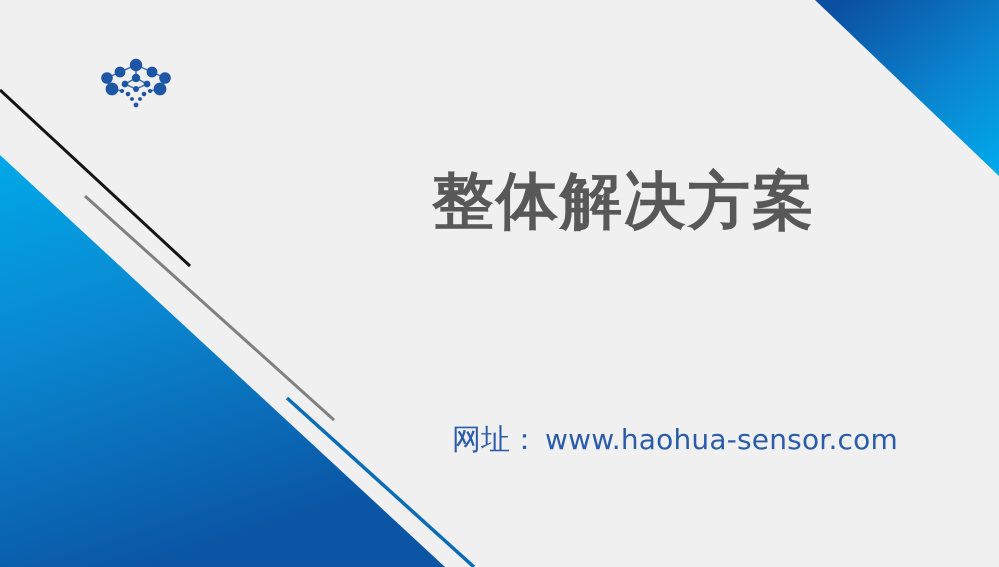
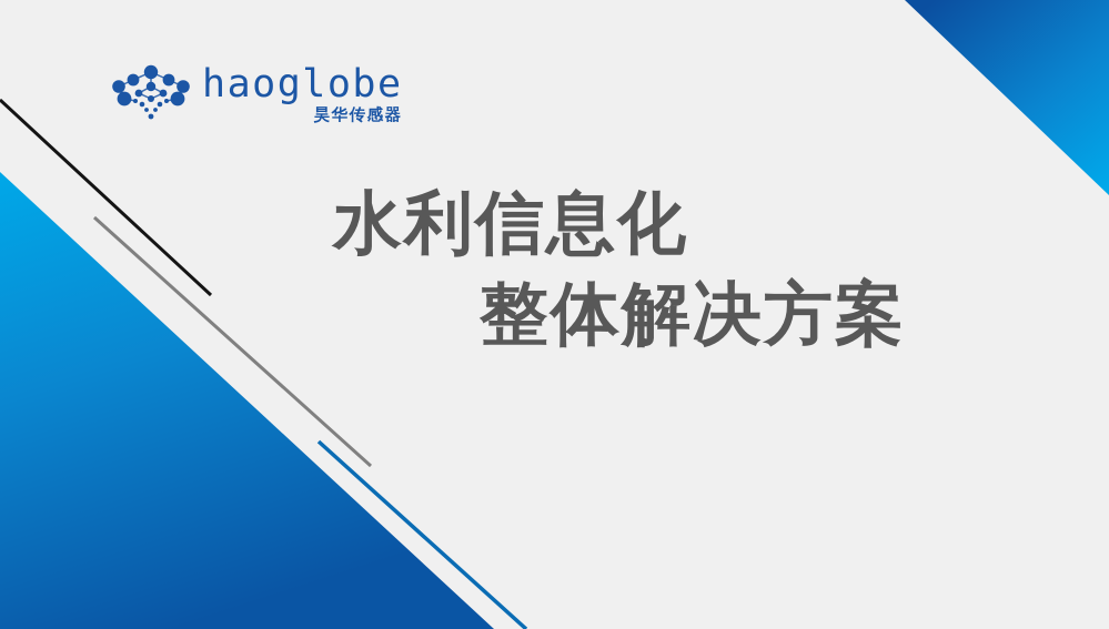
+ haoglobe
+ 昊华传感器
+ 水利信息化
  整体解决方案
- 网址：
- www.haohua-sensor.com
